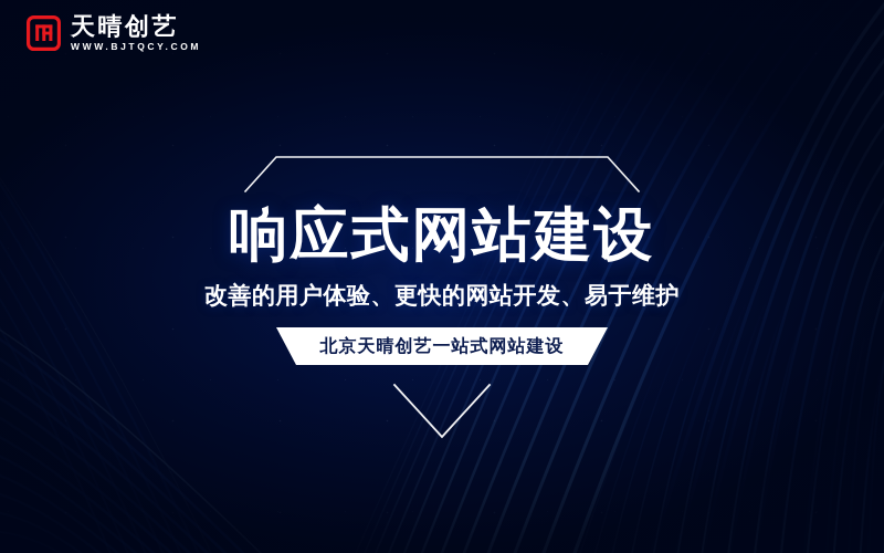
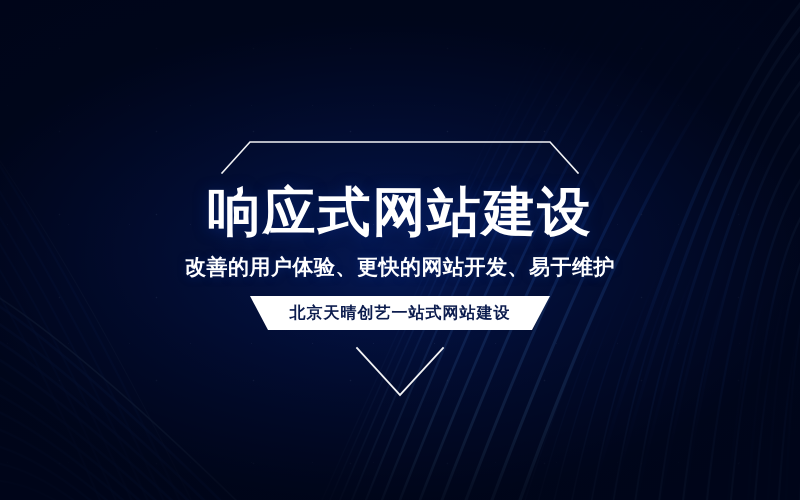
- 天晴创艺
- WWW.BJTQCY.COM
  响应式网站建设
  改善的用户体验、更快的网站开发、易于维护
  北京天晴创艺一站式网站建设
